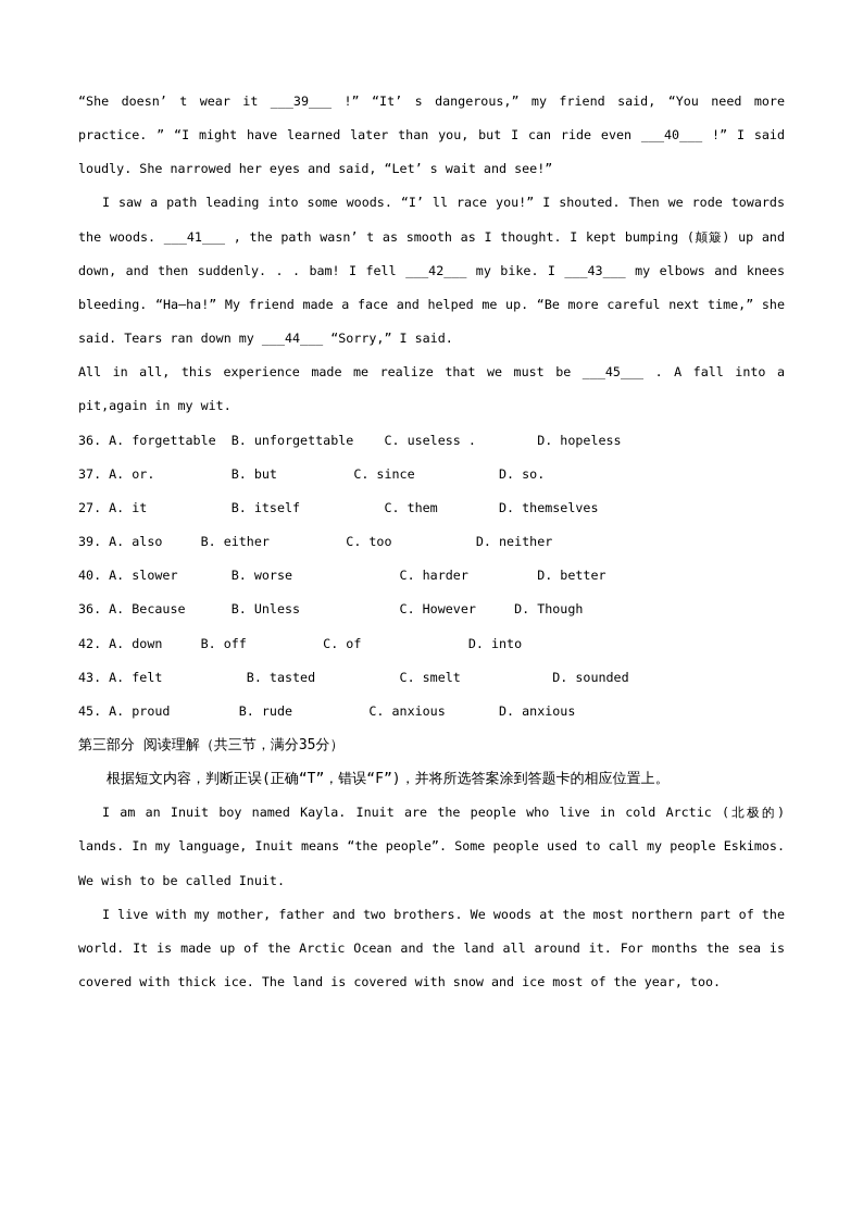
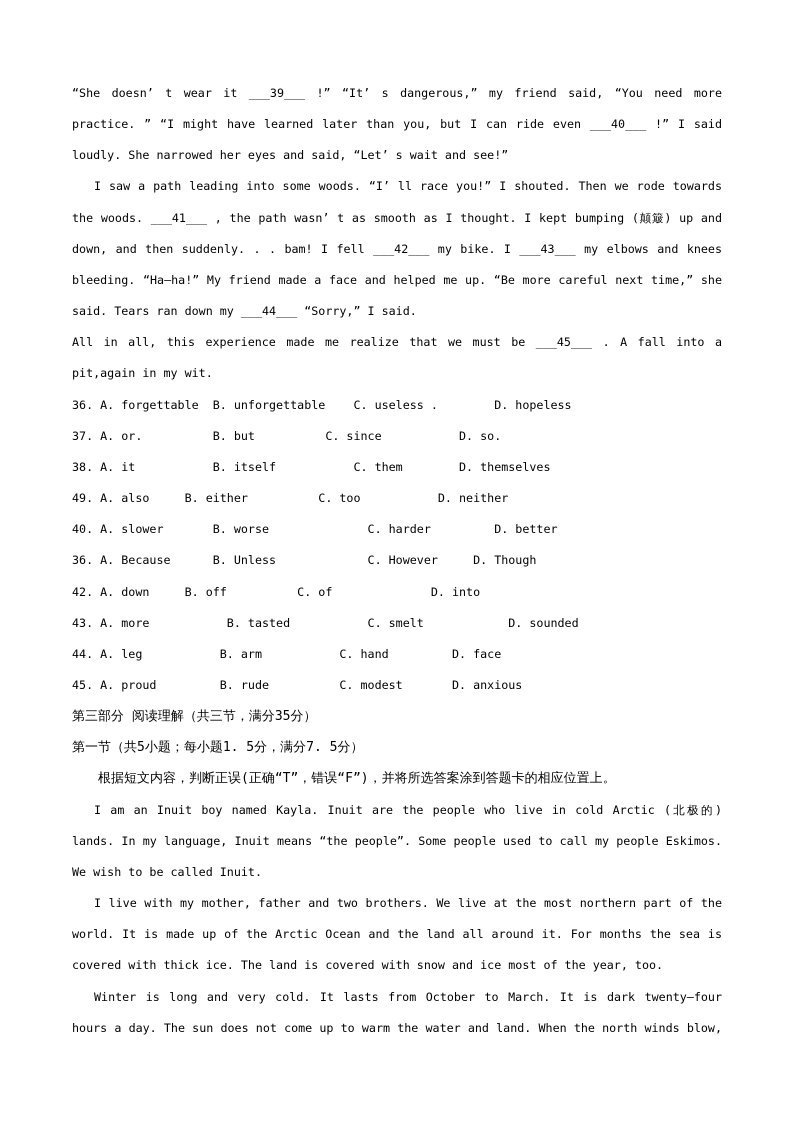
  “She doesn’ t wear it ___39___ !” “It’ s dangerous,” my friend said, “You need more practice. ” “I might have learned later than you, but I can ride even ___40___ !” I said loudly. She narrowed her eyes and said, “Let’ s wait and see!”
  I saw a path leading into some woods. “I’ ll race you!” I shouted. Then we rode towards the woods. ___41___ , the path wasn’ t as smooth as I thought. I kept bumping (颠簸) up and down, and then suddenly. . . bam! I fell ___42___ my bike. I ___43___ my elbows and knees bleeding. “Ha—ha!” My friend made a face and helped me up. “Be more careful next time,” she said. Tears ran down my ___44___ “Sorry,” I said.
  All in all, this experience made me realize that we must be ___45___ . A fall into a pit,again in my wit.
  36. A. forgettable B. unforgettable C. useless . D. hopeless
  37. A. or. B. but C. since D. so.
- 27. A. it B. itself C. them D. themselves
+ 38. A. it B. itself C. them D. themselves
- 39. A. also B. either C. too D. neither
+ 49. A. also B. either C. too D. neither
  40. A. slower B. worse C. harder D. better
  36. A. Because B. Unless C. However D. Though
  42. A. down B. off C. of D. into
- 43. A. felt B. tasted C. smelt D. sounded
+ 43. A. more B. tasted C. smelt D. sounded
+ 44. A. leg B. arm C. hand D. face
- 45. A. proud B. rude C. anxious D. anxious
+ 45. A. proud B. rude C. modest D. anxious
  第三部分 阅读理解（共三节，满分35分）
+ 第一节（共5小题；每小题1. 5分，满分7. 5分）
  根据短文内容，判断正误(正确“T”，错误“F”)，并将所选答案涂到答题卡的相应位置上。
  I am an Inuit boy named Kayla. Inuit are the people who live in cold Arctic (北极的) lands. In my language, Inuit means “the people”. Some people used to call my people Eskimos. We wish to be called Inuit.
- I live with my mother, father and two brothers. We woods at the most northern part of the world. It is made up of the Arctic Ocean and the land all around it. For months the sea is covered with thick ice. The land is covered with snow and ice most of the year, too.
+ I live with my mother, father and two brothers. We live at the most northern part of the world. It is made up of the Arctic Ocean and the land all around it. For months the sea is covered with thick ice. The land is covered with snow and ice most of the year, too.
+ Winter is long and very cold. It lasts from October to March. It is dark twenty—four hours a day. The sun does not come up to warm the water and land. When the north winds blow,
